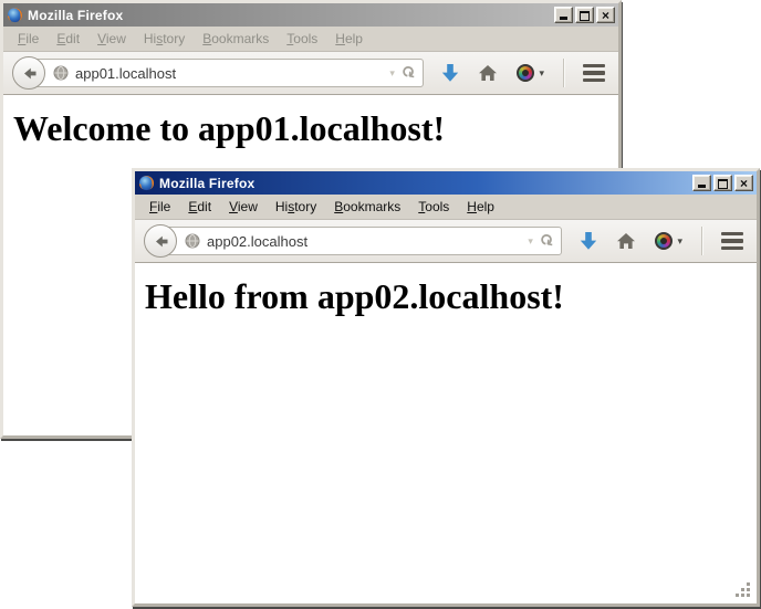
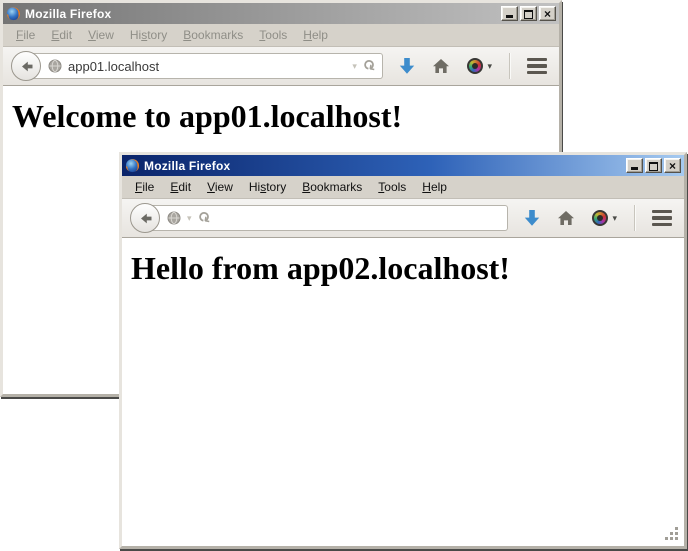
  Mozilla Firefox
  ×
  File
  Edit
  View
  History
  Bookmarks
  Tools
  Help
  app01.localhost
  ▾
  ▾
  Welcome to app01.localhost!
  Mozilla Firefox
  ×
  File
  Edit
  View
  History
  Bookmarks
  Tools
  Help
- app02.localhost
  ▾
  ▾
  Hello from app02.localhost!
